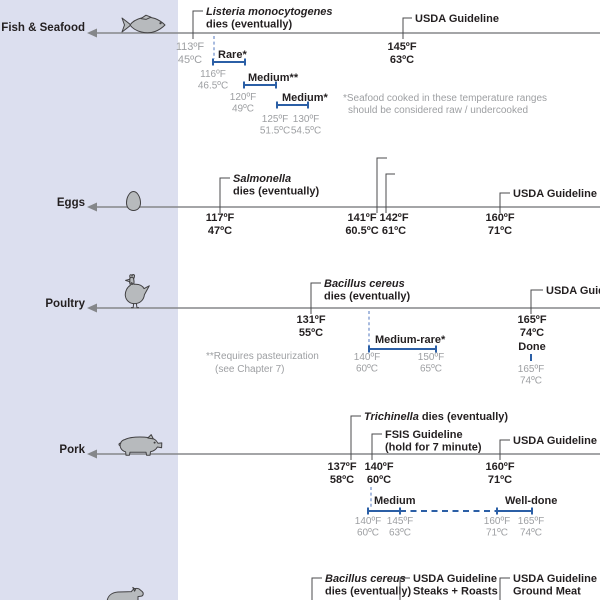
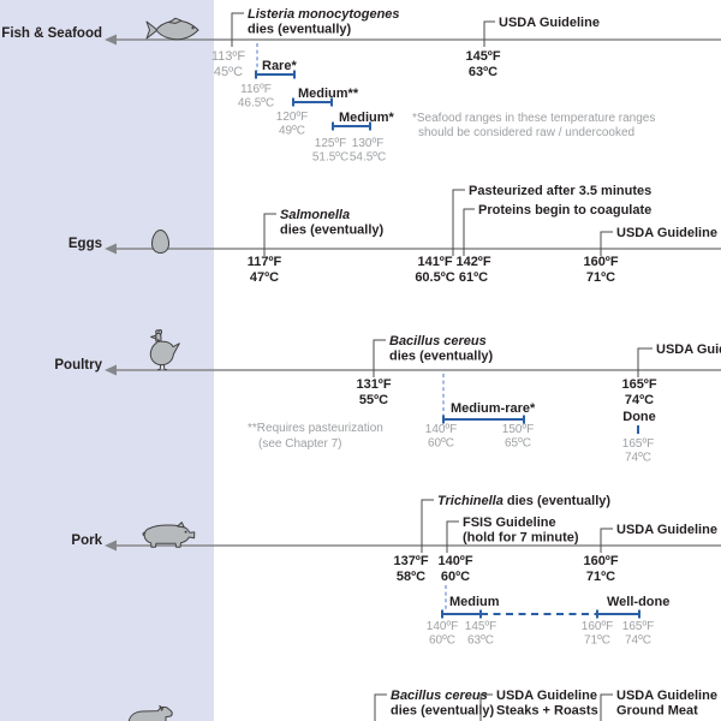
  Fish & Seafood
  Listeria monocytogenes
  dies (eventually)
  USDA Guideline
  113ºF
  45ºC
  145ºF
  63ºC
  Rare*
  Medium**
  Medium*
  116ºF
  46.5ºC
  120ºF
  49ºC
  125ºF
  51.5ºC
  130ºF
  54.5ºC
- *Seafood cooked in these temperature ranges
+ *Seafood ranges in these temperature ranges
  should be considered raw / undercooked
  Eggs
  Salmonella
  dies (eventually)
+ Pasteurized after 3.5 minutes
+ Proteins begin to coagulate
  USDA Guideline
  117ºF
  47ºC
  141ºF
  60.5ºC
  142ºF
  61ºC
  160ºF
  71ºC
  Poultry
  Bacillus cereus
  dies (eventually)
  131ºF
  55ºC
  165ºF
  74ºC
  Medium-rare*
  140ºF
  60ºC
  150ºF
  65ºC
  165ºF
  74ºC
  **Requires pasteurization
  (see Chapter 7)
  Done
  Pork
  Trichinella dies (eventually)
  FSIS Guideline
  (hold for 7 minute)
  USDA Guideline
  137ºF
  58ºC
  140ºF
  60ºC
  160ºF
  71ºC
  Medium
  Well-done
  140ºF
  60ºC
  145ºF
  63ºC
  160ºF
  71ºC
  165ºF
  74ºC
  Bacillus cereus
  dies (eventualy)
  USDA Guideline
  Steaks + Roasts
  USDA Guideline
  Ground Meat
